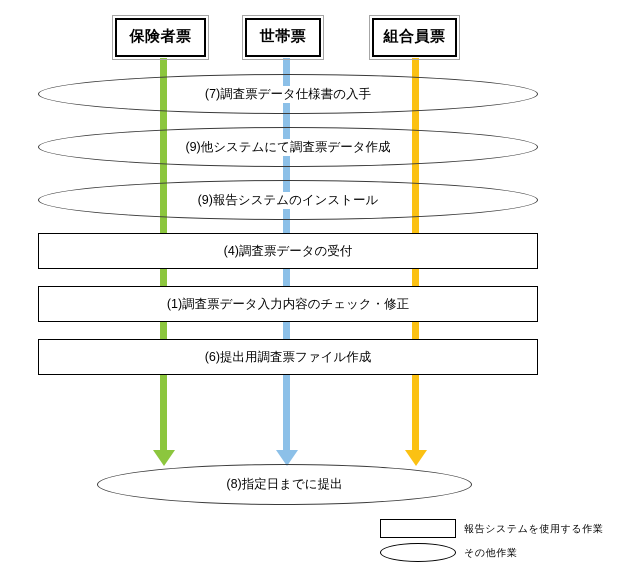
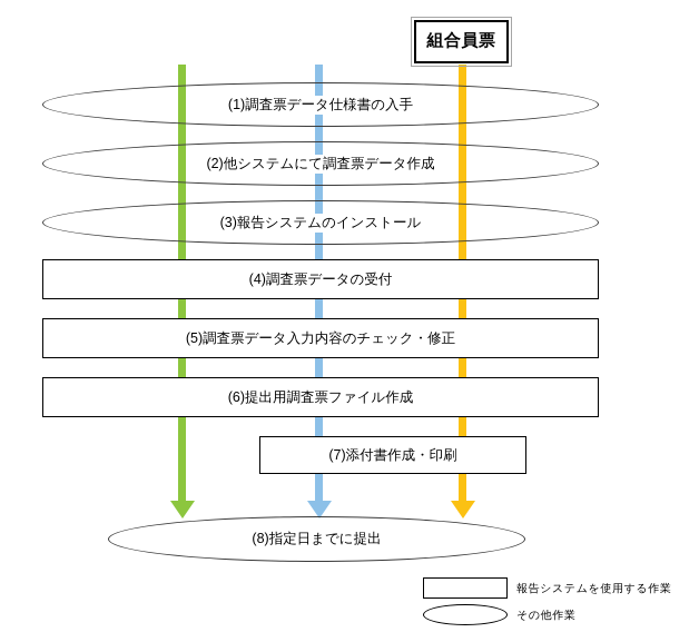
- 保険者票
- 世帯票
  組合員票
- (7)調査票データ仕様書の入手
+ (1)調査票データ仕様書の入手
- (9)他システムにて調査票データ作成
+ (2)他システムにて調査票データ作成
- (9)報告システムのインストール
+ (3)報告システムのインストール
  (4)調査票データの受付
- (1)調査票データ入力内容のチェック・修正
+ (5)調査票データ入力内容のチェック・修正
  (6)提出用調査票ファイル作成
+ (7)添付書作成・印刷
  (8)指定日までに提出
  報告システムを使用する作業
  その他作業
